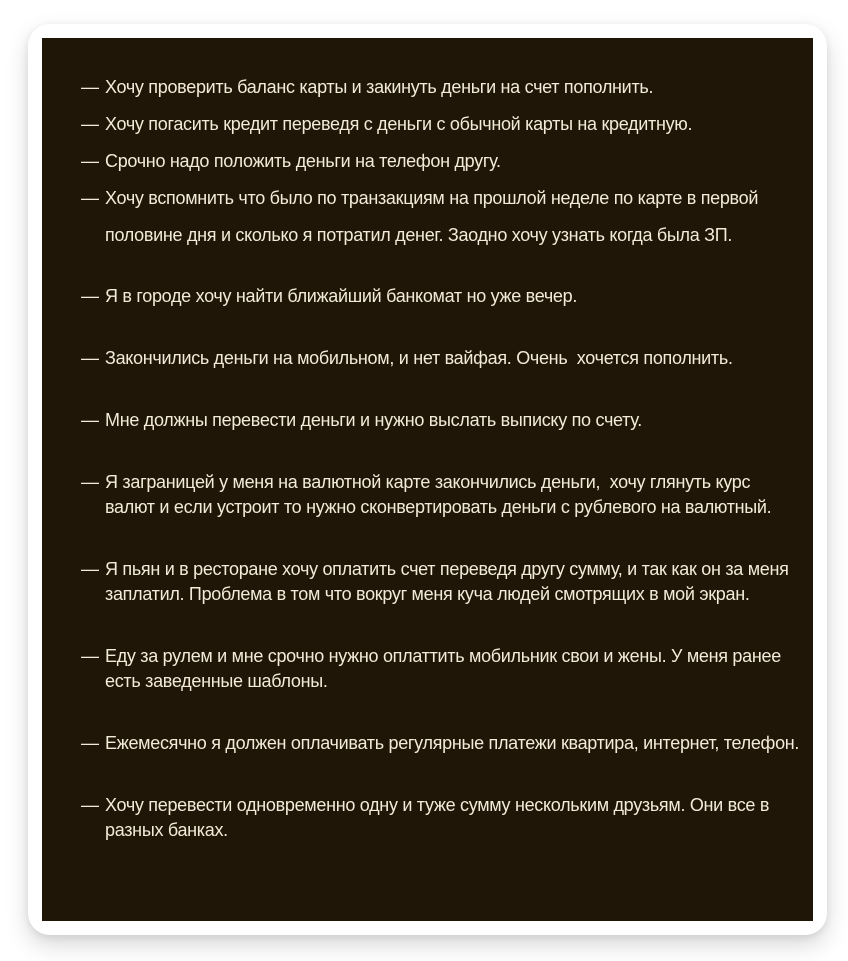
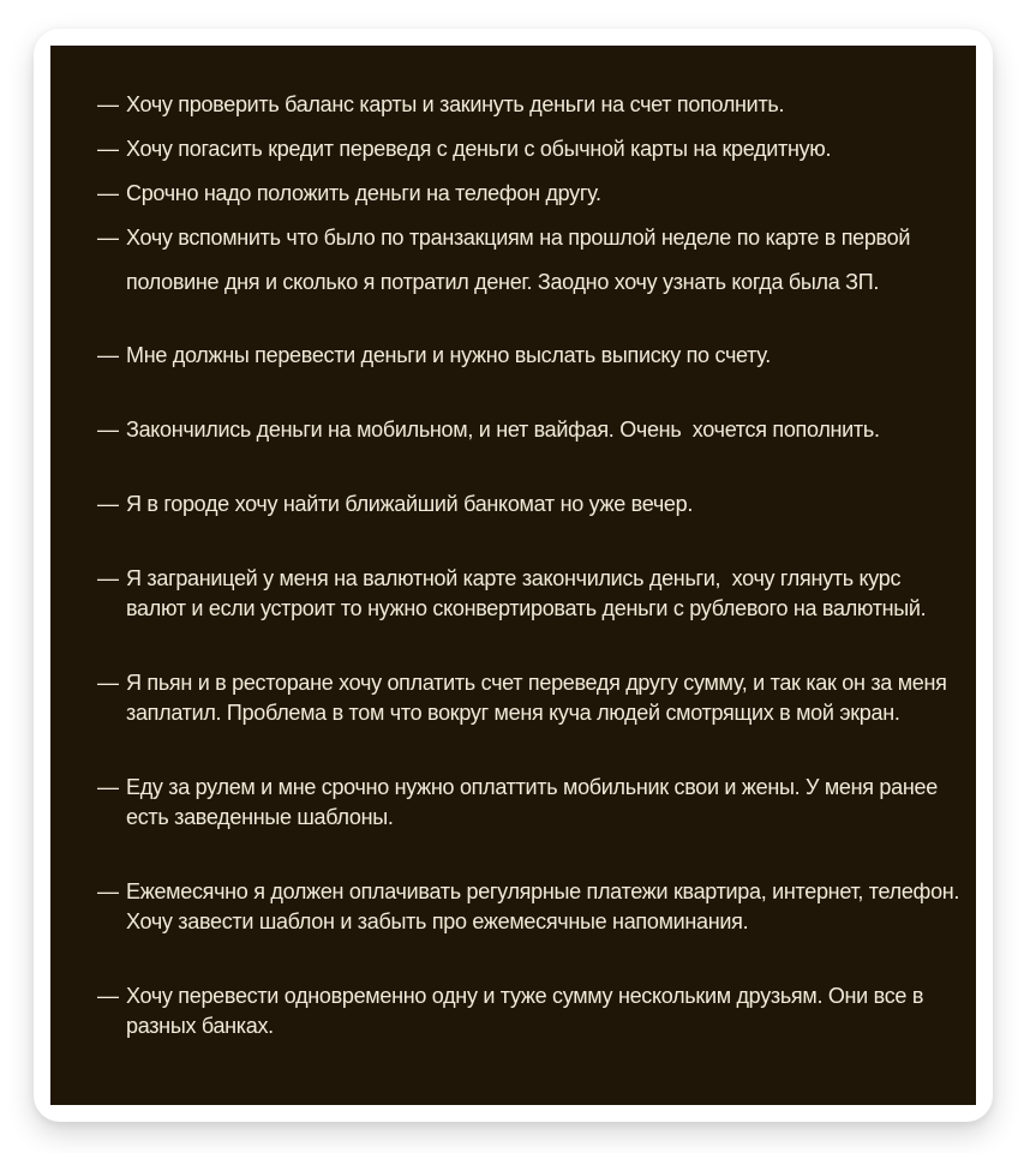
  —
  Хочу проверить баланс карты и закинуть деньги на счет пополнить.
  —
  Хочу погасить кредит переведя с деньги с обычной карты на кредитную.
  —
  Срочно надо положить деньги на телефон другу.
  —
  Хочу вспомнить что было по транзакциям на прошлой неделе по карте в первой
  половине дня и сколько я потратил денег. Заодно хочу узнать когда была ЗП.
  —
- Я в городе хочу найти ближайший банкомат но уже вечер.
+ Мне должны перевести деньги и нужно выслать выписку по счету.
  —
  Закончились деньги на мобильном, и нет вайфая. Очень хочется пополнить.
  —
- Мне должны перевести деньги и нужно выслать выписку по счету.
+ Я в городе хочу найти ближайший банкомат но уже вечер.
  —
  Я заграницей у меня на валютной карте закончились деньги, хочу глянуть курс
  валют и если устроит то нужно сконвертировать деньги с рублевого на валютный.
  —
  Я пьян и в ресторане хочу оплатить счет переведя другу сумму, и так как он за меня
  заплатил. Проблема в том что вокруг меня куча людей смотрящих в мой экран.
  —
  Еду за рулем и мне срочно нужно оплаттить мобильник свои и жены. У меня ранее
  есть заведенные шаблоны.
  —
  Ежемесячно я должен оплачивать регулярные платежи квартира, интернет, телефон.
+ Хочу завести шаблон и забыть про ежемесячные напоминания.
  —
  Хочу перевести одновременно одну и туже сумму нескольким друзьям. Они все в
  разных банках.
